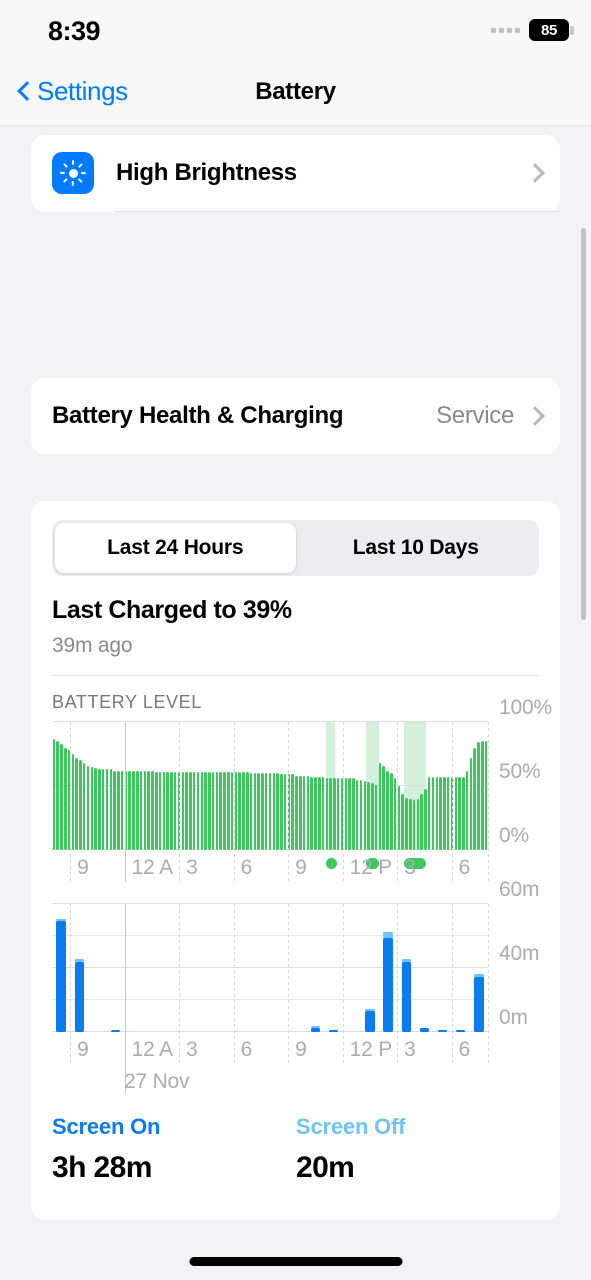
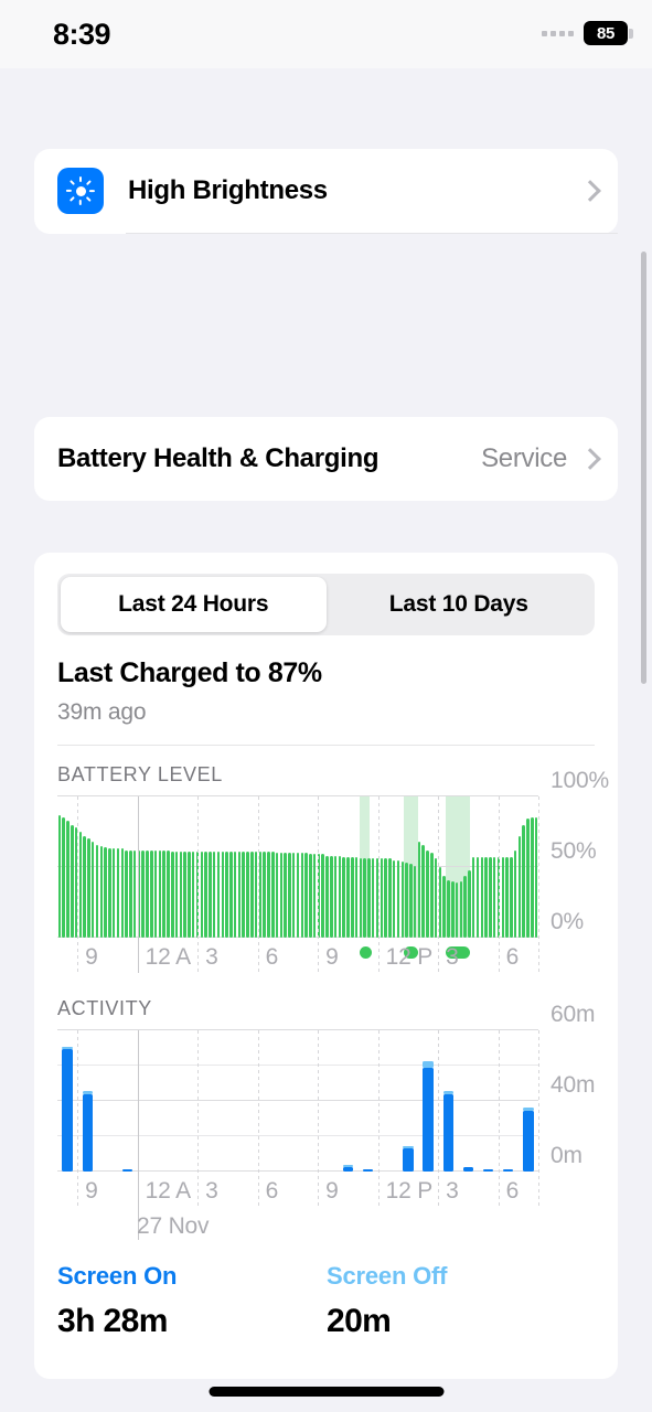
  8:39
  85
- Settings
- Battery
  High Brightness
  Battery Health & Charging
  Service
  Last 24 Hours
  Last 10 Days
- Last Charged to 39%
+ Last Charged to 87%
  39m ago
  BATTERY LEVEL
  0%
  50%
  100%
  9
  12 A
  3
  6
  9
  12 P
  3
  6
+ ACTIVITY
  0m
  40m
  60m
  9
  12 A
  3
  6
  9
  12 P
  3
  6
  27 Nov
  Screen On
  3h 28m
  Screen Off
  20m
